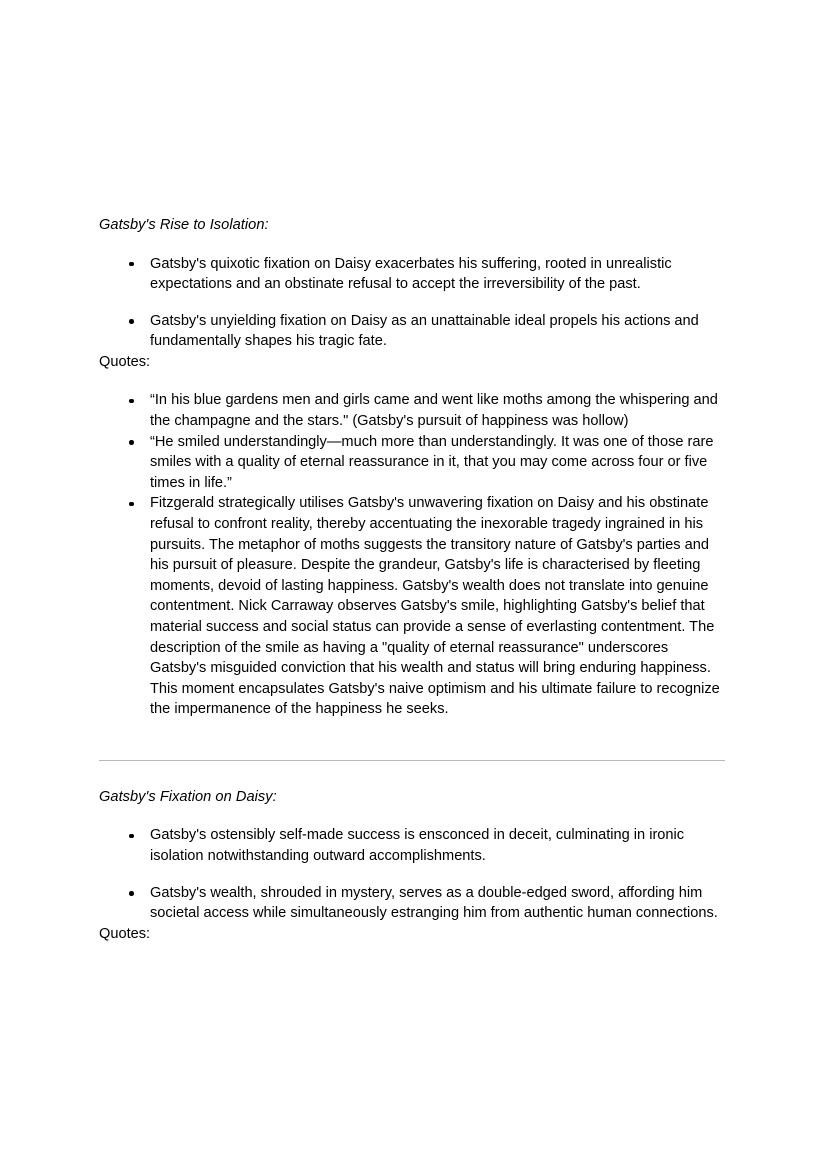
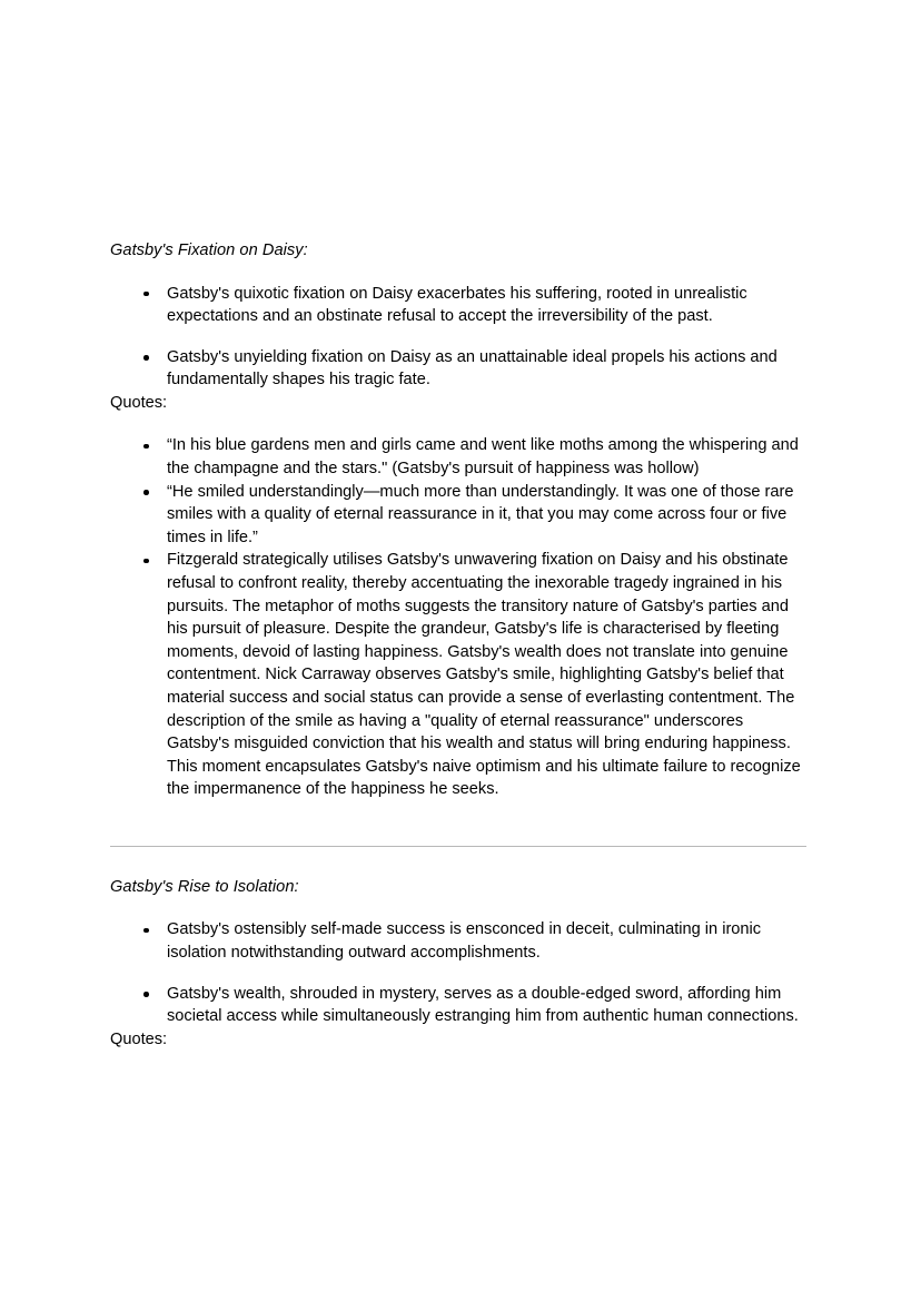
- Gatsby's Rise to Isolation:
+ Gatsby's Fixation on Daisy:
  Gatsby's quixotic fixation on Daisy exacerbates his suffering, rooted in unrealistic expectations and an obstinate refusal to accept the irreversibility of the past.
  Gatsby's unyielding fixation on Daisy as an unattainable ideal propels his actions and fundamentally shapes his tragic fate.
  Quotes:
  “In his blue gardens men and girls came and went like moths among the whispering and the champagne and the stars." (Gatsby's pursuit of happiness was hollow)
  “He smiled understandingly—much more than understandingly. It was one of those rare smiles with a quality of eternal reassurance in it, that you may come across four or five times in life.”
  Fitzgerald strategically utilises Gatsby's unwavering fixation on Daisy and his obstinate refusal to confront reality, thereby accentuating the inexorable tragedy ingrained in his pursuits. The metaphor of moths suggests the transitory nature of Gatsby's parties and his pursuit of pleasure. Despite the grandeur, Gatsby's life is characterised by fleeting moments, devoid of lasting happiness. Gatsby's wealth does not translate into genuine contentment. Nick Carraway observes Gatsby's smile, highlighting Gatsby's belief that material success and social status can provide a sense of everlasting contentment. The description of the smile as having a "quality of eternal reassurance" underscores Gatsby's misguided conviction that his wealth and status will bring enduring happiness. This moment encapsulates Gatsby's naive optimism and his ultimate failure to recognize the impermanence of the happiness he seeks.
- Gatsby's Fixation on Daisy:
+ Gatsby's Rise to Isolation:
  Gatsby's ostensibly self-made success is ensconced in deceit, culminating in ironic isolation notwithstanding outward accomplishments.
  Gatsby's wealth, shrouded in mystery, serves as a double-edged sword, affording him societal access while simultaneously estranging him from authentic human connections.
  Quotes:
